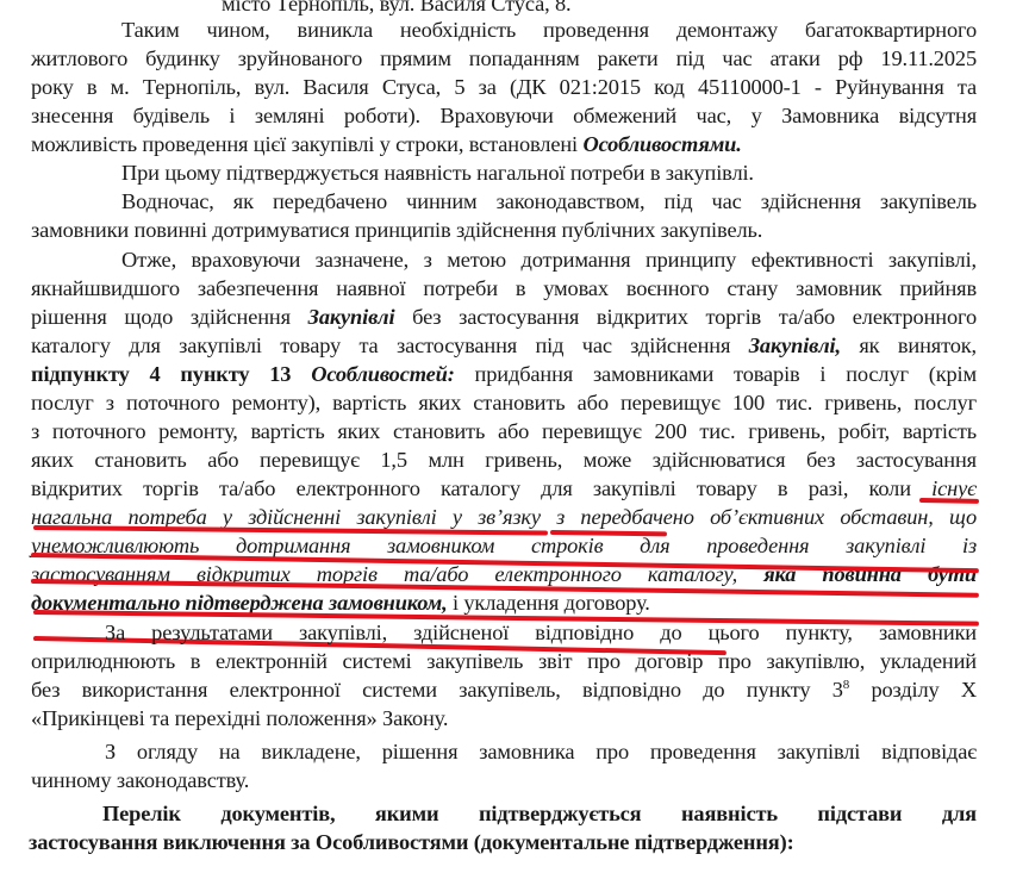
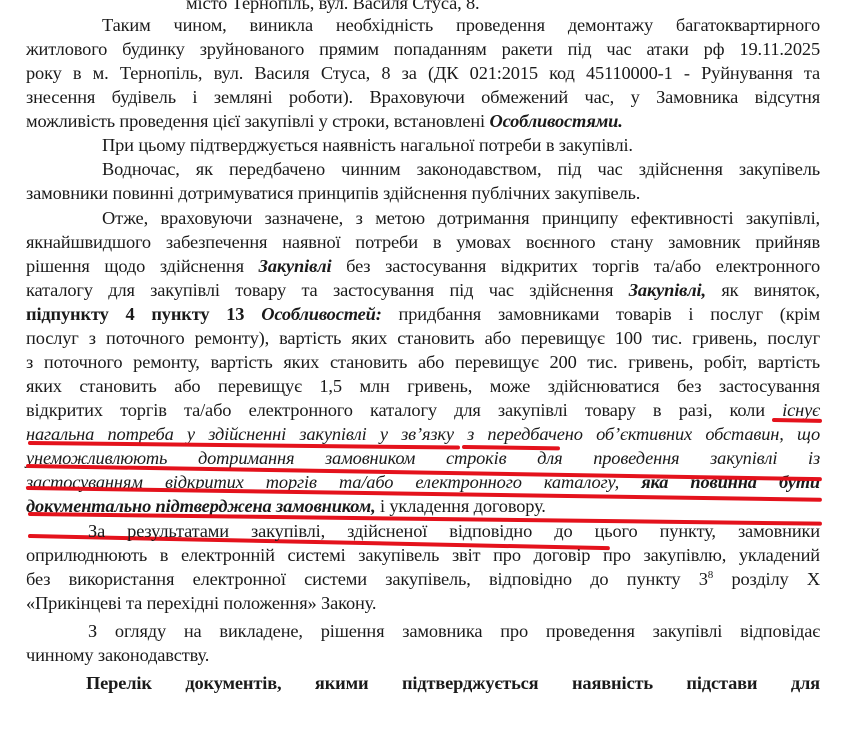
  місто Тернопіль, вул. Василя Стуса, 8.
  Таким чином, виникла необхідність проведення демонтажу багатоквартирного
  житлового будинку зруйнованого прямим попаданням ракети під час атаки рф 19.11.2025
- року в м. Тернопіль, вул. Василя Стуса, 5 за (ДК 021:2015 код 45110000-1 - Руйнування та
+ року в м. Тернопіль, вул. Василя Стуса, 8 за (ДК 021:2015 код 45110000-1 - Руйнування та
  знесення будівель і земляні роботи). Враховуючи обмежений час, у Замовника відсутня
  можливість проведення цієї закупівлі у строки, встановлені Особливостями.
  При цьому підтверджується наявність нагальної потреби в закупівлі.
  Водночас, як передбачено чинним законодавством, під час здійснення закупівель
  замовники повинні дотримуватися принципів здійснення публічних закупівель.
  Отже, враховуючи зазначене, з метою дотримання принципу ефективності закупівлі,
  якнайшвидшого забезпечення наявної потреби в умовах воєнного стану замовник прийняв
  рішення щодо здійснення Закупівлі без застосування відкритих торгів та/або електронного
  каталогу для закупівлі товару та застосування під час здійснення Закупівлі, як виняток,
  підпункту 4 пункту 13 Особливостей: придбання замовниками товарів і послуг (крім
  послуг з поточного ремонту), вартість яких становить або перевищує 100 тис. гривень, послуг
  з поточного ремонту, вартість яких становить або перевищує 200 тис. гривень, робіт, вартість
  яких становить або перевищує 1,5 млн гривень, може здійснюватися без застосування
  відкритих торгів та/або електронного каталогу для закупівлі товару в разі, коли існує
  нагальна потреба у здійсненні закупівлі у зв’язку з передбачено об’єктивних обставин, що
  унеможливлюють дотримання замовником строків для проведення закупівлі із
  застосуванням відкритих торгів та/або електронного каталогу, яка повинна бути
  документально підтверджена замовником, і укладення договору.
  За результатами закупівлі, здійсненої відповідно до цього пункту, замовники
  оприлюднюють в електронній системі закупівель звіт про договір про закупівлю, укладений
  без використання електронної системи закупівель, відповідно до пункту 38 розділу X
  «Прикінцеві та перехідні положення» Закону.
  З огляду на викладене, рішення замовника про проведення закупівлі відповідає
  чинному законодавству.
  Перелік документів, якими підтверджується наявність підстави для
- застосування виключення за Особливостями (документальне підтвердження):
